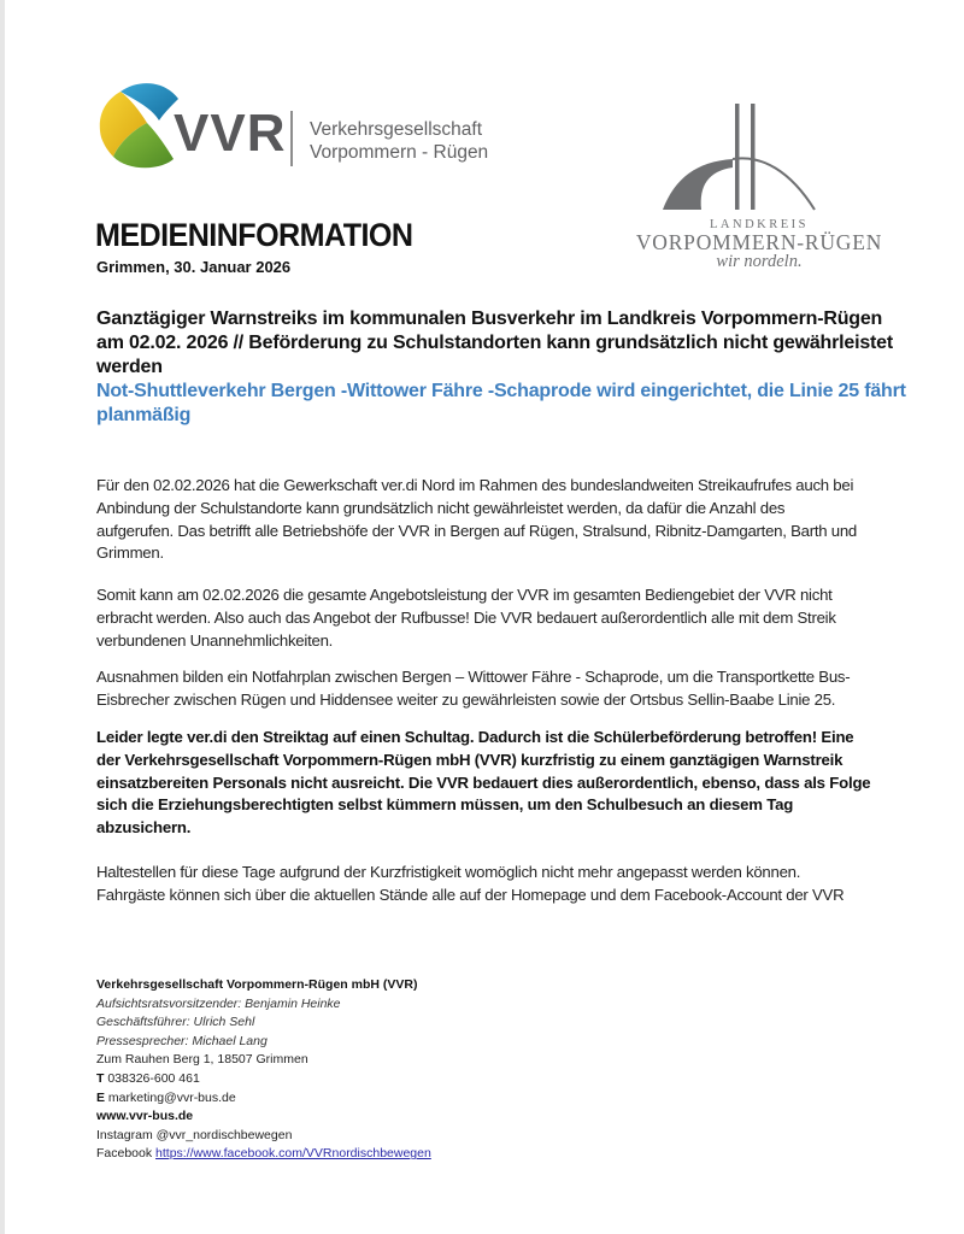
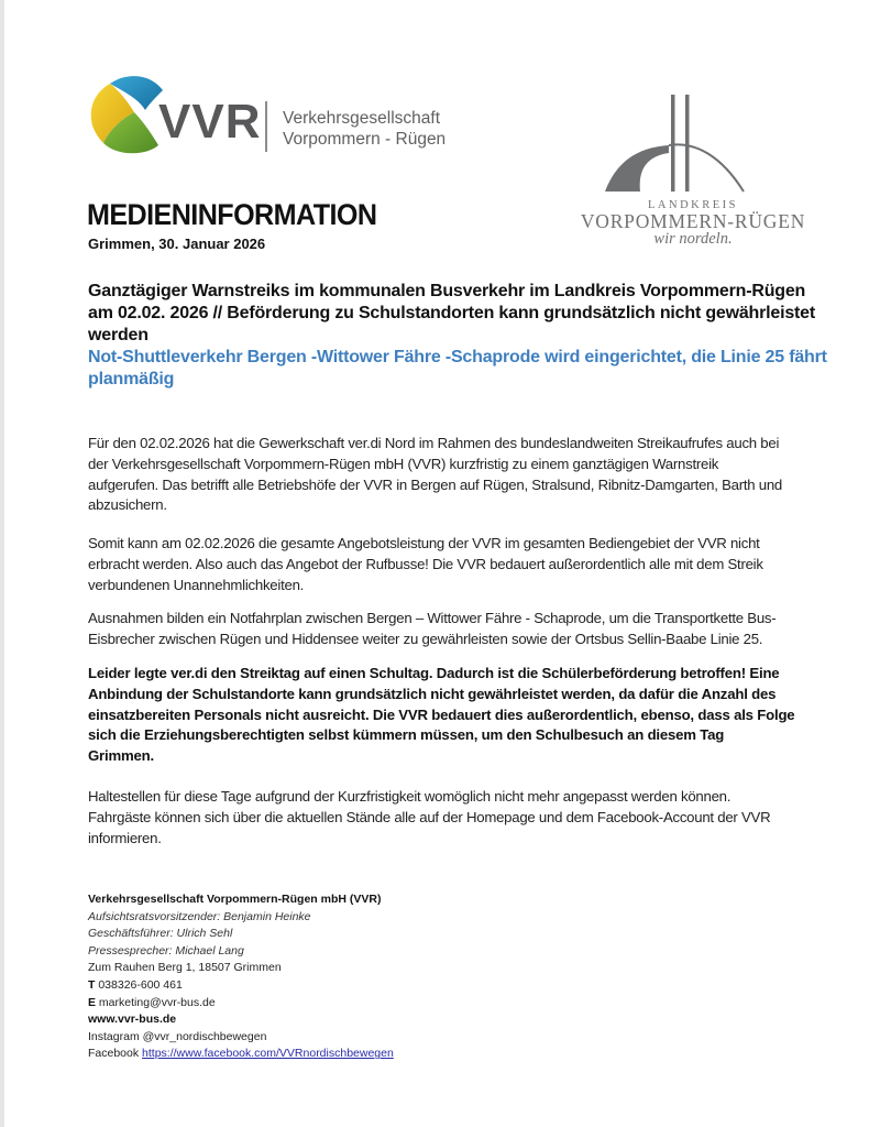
  VVR
  Verkehrsgesellschaft
  Vorpommern - Rügen
  LANDKREIS
  VORPOMMERN-RÜGEN
  wir nordeln.
  MEDIENINFORMATION
  Grimmen, 30. Januar 2026
  Ganztägiger Warnstreiks im kommunalen Busverkehr im Landkreis Vorpommern-Rügen
  am 02.02. 2026 // Beförderung zu Schulstandorten kann grundsätzlich nicht gewährleistet
  werden
  Not-Shuttleverkehr Bergen -Wittower Fähre -Schaprode wird eingerichtet, die Linie 25 fährt
  planmäßig
  Für den 02.02.2026 hat die Gewerkschaft ver.di Nord im Rahmen des bundeslandweiten Streikaufrufes auch bei
- Anbindung der Schulstandorte kann grundsätzlich nicht gewährleistet werden, da dafür die Anzahl des
+ der Verkehrsgesellschaft Vorpommern-Rügen mbH (VVR) kurzfristig zu einem ganztägigen Warnstreik
  aufgerufen. Das betrifft alle Betriebshöfe der VVR in Bergen auf Rügen, Stralsund, Ribnitz-Damgarten, Barth und
- Grimmen.
+ abzusichern.
  Somit kann am 02.02.2026 die gesamte Angebotsleistung der VVR im gesamten Bediengebiet der VVR nicht
  erbracht werden. Also auch das Angebot der Rufbusse! Die VVR bedauert außerordentlich alle mit dem Streik
  verbundenen Unannehmlichkeiten.
  Ausnahmen bilden ein Notfahrplan zwischen Bergen – Wittower Fähre - Schaprode, um die Transportkette Bus-
  Eisbrecher zwischen Rügen und Hiddensee weiter zu gewährleisten sowie der Ortsbus Sellin-Baabe Linie 25.
  Leider legte ver.di den Streiktag auf einen Schultag. Dadurch ist die Schülerbeförderung betroffen! Eine
- der Verkehrsgesellschaft Vorpommern-Rügen mbH (VVR) kurzfristig zu einem ganztägigen Warnstreik
+ Anbindung der Schulstandorte kann grundsätzlich nicht gewährleistet werden, da dafür die Anzahl des
  einsatzbereiten Personals nicht ausreicht. Die VVR bedauert dies außerordentlich, ebenso, dass als Folge
  sich die Erziehungsberechtigten selbst kümmern müssen, um den Schulbesuch an diesem Tag
- abzusichern.
+ Grimmen.
  Haltestellen für diese Tage aufgrund der Kurzfristigkeit womöglich nicht mehr angepasst werden können.
  Fahrgäste können sich über die aktuellen Stände alle auf der Homepage und dem Facebook-Account der VVR
+ informieren.
  Verkehrsgesellschaft Vorpommern-Rügen mbH (VVR)
  Aufsichtsratsvorsitzender: Benjamin Heinke
  Geschäftsführer: Ulrich Sehl
  Pressesprecher: Michael Lang
  Zum Rauhen Berg 1, 18507 Grimmen
  T 038326-600 461
  E marketing@vvr-bus.de
  www.vvr-bus.de
  Instagram @vvr_nordischbewegen
  Facebook https://www.facebook.com/VVRnordischbewegen
